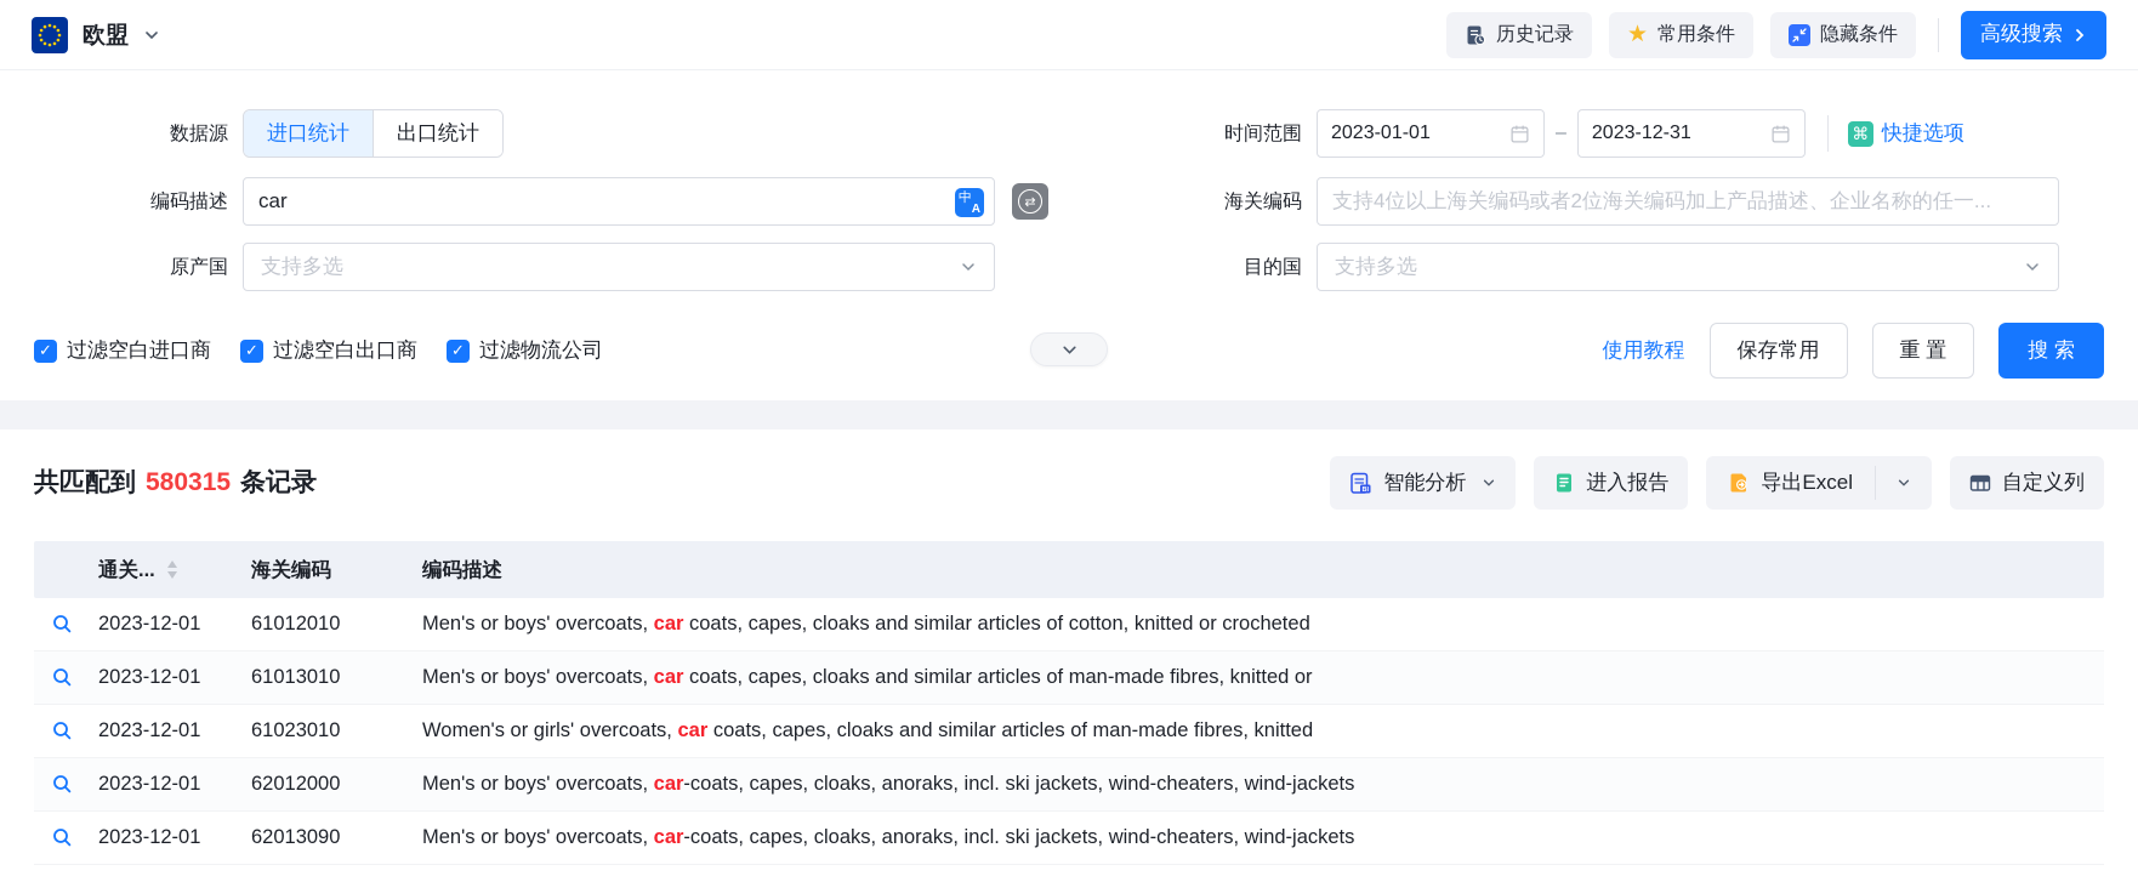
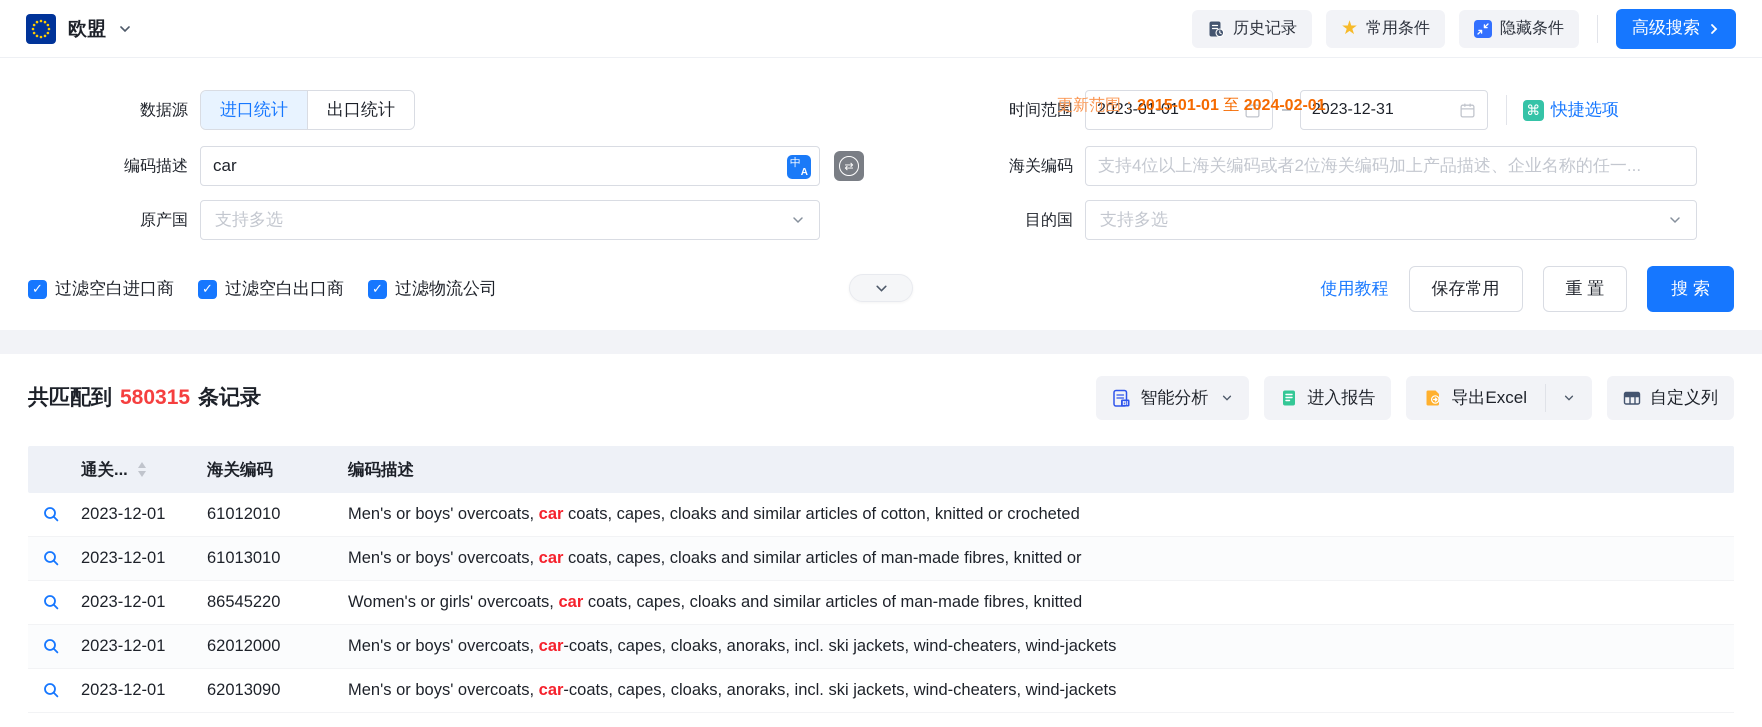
  欧盟
  历史记录
  ★
  常用条件
  隐藏条件
  高级搜索
+ 更新范围：2015-01-01 至 2024-02-01
  数据源
  进口统计
  出口统计
  时间范围
  2023-01-01
  –
  2023-12-31
  ⌘
  快捷选项
  编码描述
  car
  中
  A
  ⇄
  海关编码
  支持4位以上海关编码或者2位海关编码加上产品描述、企业名称的任一...
  原产国
  支持多选
  目的国
  支持多选
  ✓
  过滤空白进口商
  ✓
  过滤空白出口商
  ✓
  过滤物流公司
  使用教程
  保存常用
  重 置
  搜 索
  共匹配到
  580315
  条记录
  智能分析
  进入报告
  导出Excel
  自定义列
  通关...
  海关编码
  编码描述
  2023-12-01
  61012010
  Men's or boys' overcoats, car coats, capes, cloaks and similar articles of cotton, knitted or crocheted
  2023-12-01
  61013010
  Men's or boys' overcoats, car coats, capes, cloaks and similar articles of man-made fibres, knitted or
  2023-12-01
- 61023010
+ 86545220
  Women's or girls' overcoats, car coats, capes, cloaks and similar articles of man-made fibres, knitted
  2023-12-01
  62012000
  Men's or boys' overcoats, car-coats, capes, cloaks, anoraks, incl. ski jackets, wind-cheaters, wind-jackets
  2023-12-01
  62013090
  Men's or boys' overcoats, car-coats, capes, cloaks, anoraks, incl. ski jackets, wind-cheaters, wind-jackets
